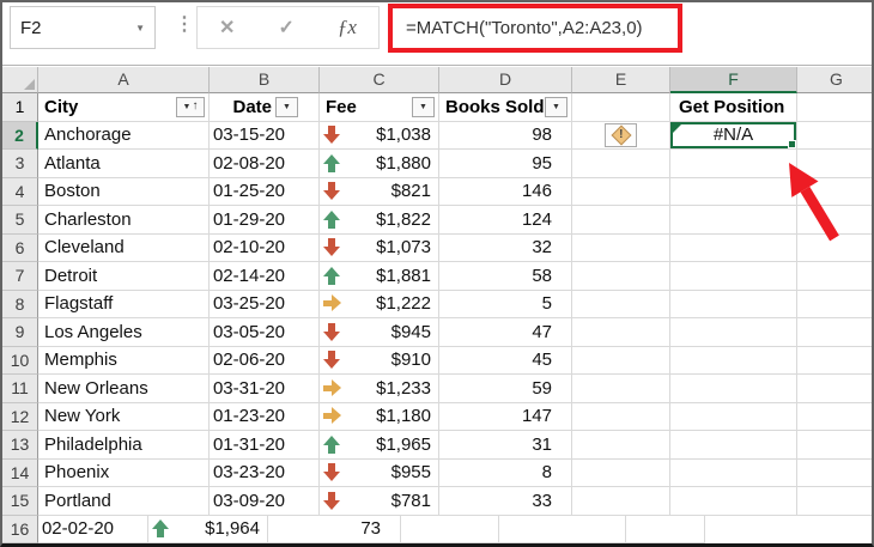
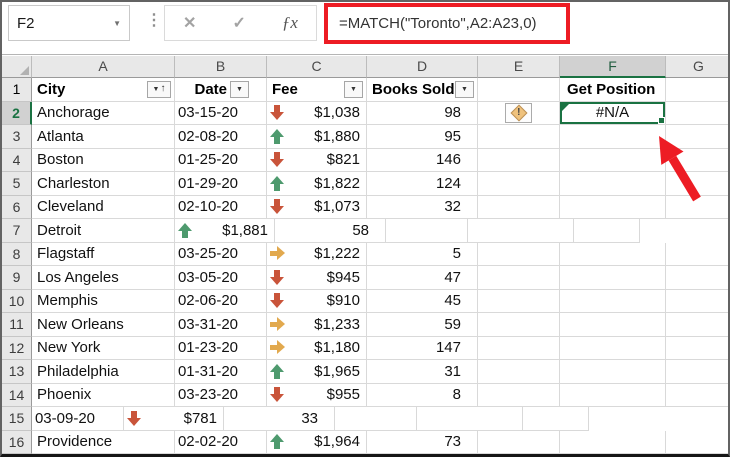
  F2
  ▼
  ⋮
  ✕
  ✓
  ƒx
  =MATCH("Toronto",A2:A23,0)
  A
  B
  C
  D
  E
  F
  G
  1
  City
  ↑
  Date
  Fee
  Books Sold
  Get Position
  2
  Anchorage
  03-15-20
  $1,038
  98
  #N/A
  3
  Atlanta
  02-08-20
  $1,880
  95
  4
  Boston
  01-25-20
  $821
  146
  5
  Charleston
  01-29-20
  $1,822
  124
  6
  Cleveland
  02-10-20
  $1,073
  32
  7
  Detroit
- 02-14-20
  $1,881
  58
  8
  Flagstaff
  03-25-20
  $1,222
  5
  9
  Los Angeles
  03-05-20
  $945
  47
  10
  Memphis
  02-06-20
  $910
  45
  11
  New Orleans
  03-31-20
  $1,233
  59
  12
  New York
  01-23-20
  $1,180
  147
  13
  Philadelphia
  01-31-20
  $1,965
  31
  14
  Phoenix
  03-23-20
  $955
  8
  15
- Portland
  03-09-20
  $781
  33
  16
+ Providence
  02-02-20
  $1,964
  73
